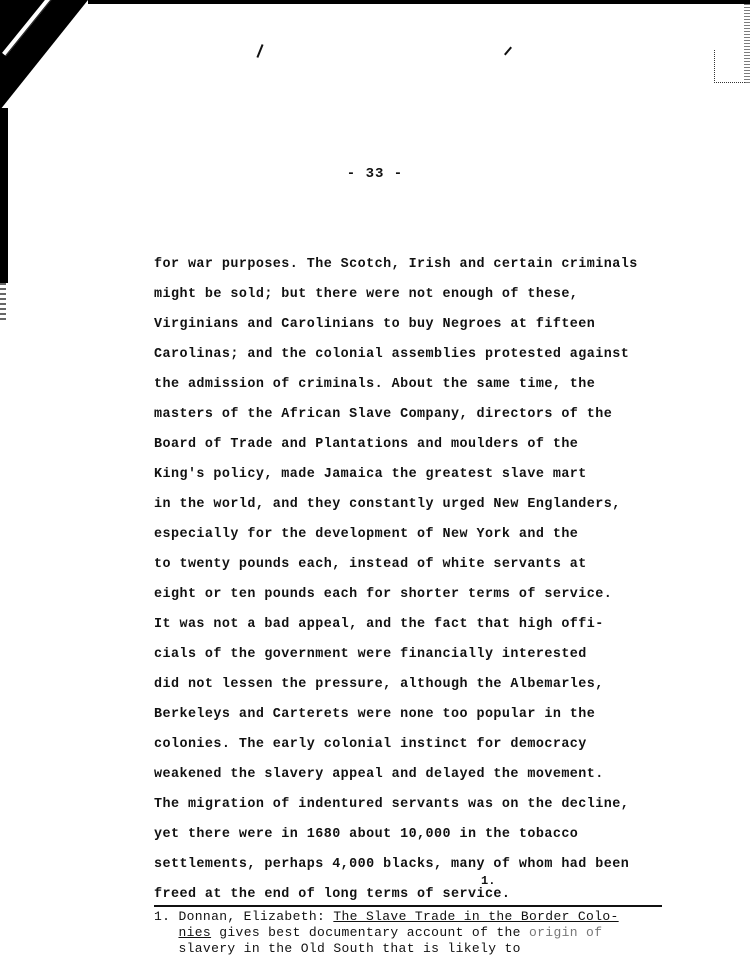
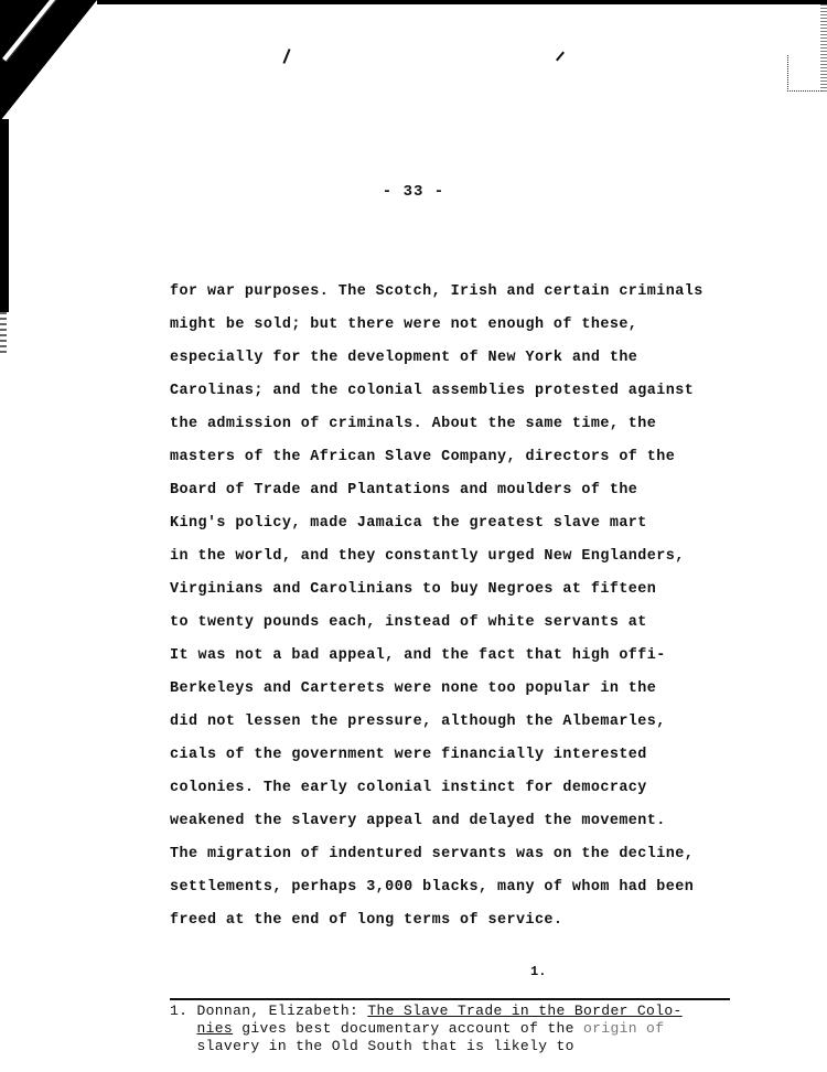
  - 33 -
  for war purposes. The Scotch, Irish and certain criminals
  might be sold; but there were not enough of these,
- Virginians and Carolinians to buy Negroes at fifteen
+ especially for the development of New York and the
  Carolinas; and the colonial assemblies protested against
  the admission of criminals. About the same time, the
  masters of the African Slave Company, directors of the
  Board of Trade and Plantations and moulders of the
  King's policy, made Jamaica the greatest slave mart
  in the world, and they constantly urged New Englanders,
- especially for the development of New York and the
+ Virginians and Carolinians to buy Negroes at fifteen
  to twenty pounds each, instead of white servants at
- eight or ten pounds each for shorter terms of service.
  It was not a bad appeal, and the fact that high offi-
- cials of the government were financially interested
+ Berkeleys and Carterets were none too popular in the
  did not lessen the pressure, although the Albemarles,
- Berkeleys and Carterets were none too popular in the
+ cials of the government were financially interested
  colonies. The early colonial instinct for democracy
  weakened the slavery appeal and delayed the movement.
  The migration of indentured servants was on the decline,
- yet there were in 1680 about 10,000 in the tobacco
- settlements, perhaps 4,000 blacks, many of whom had been
+ settlements, perhaps 3,000 blacks, many of whom had been
  freed at the end of long terms of service.
  1.
  1. Donnan, Elizabeth: The Slave Trade in the Border Colo-
  nies gives best documentary account of the origin of
  slavery in the Old South that is likely to
